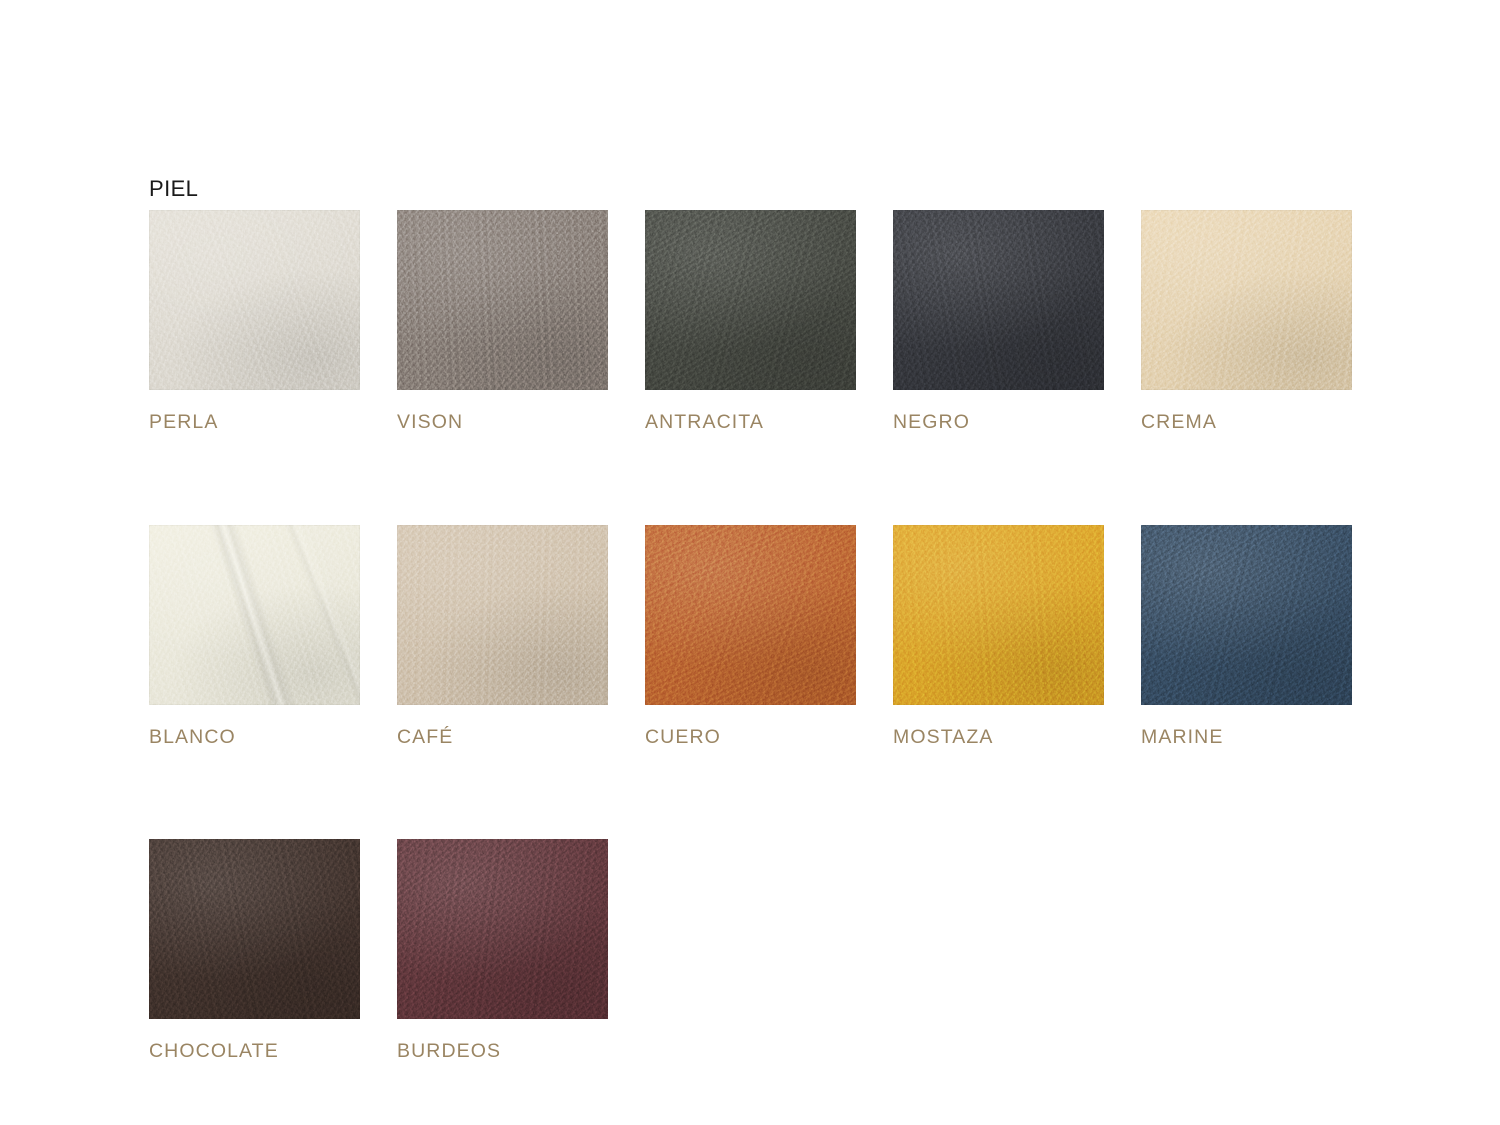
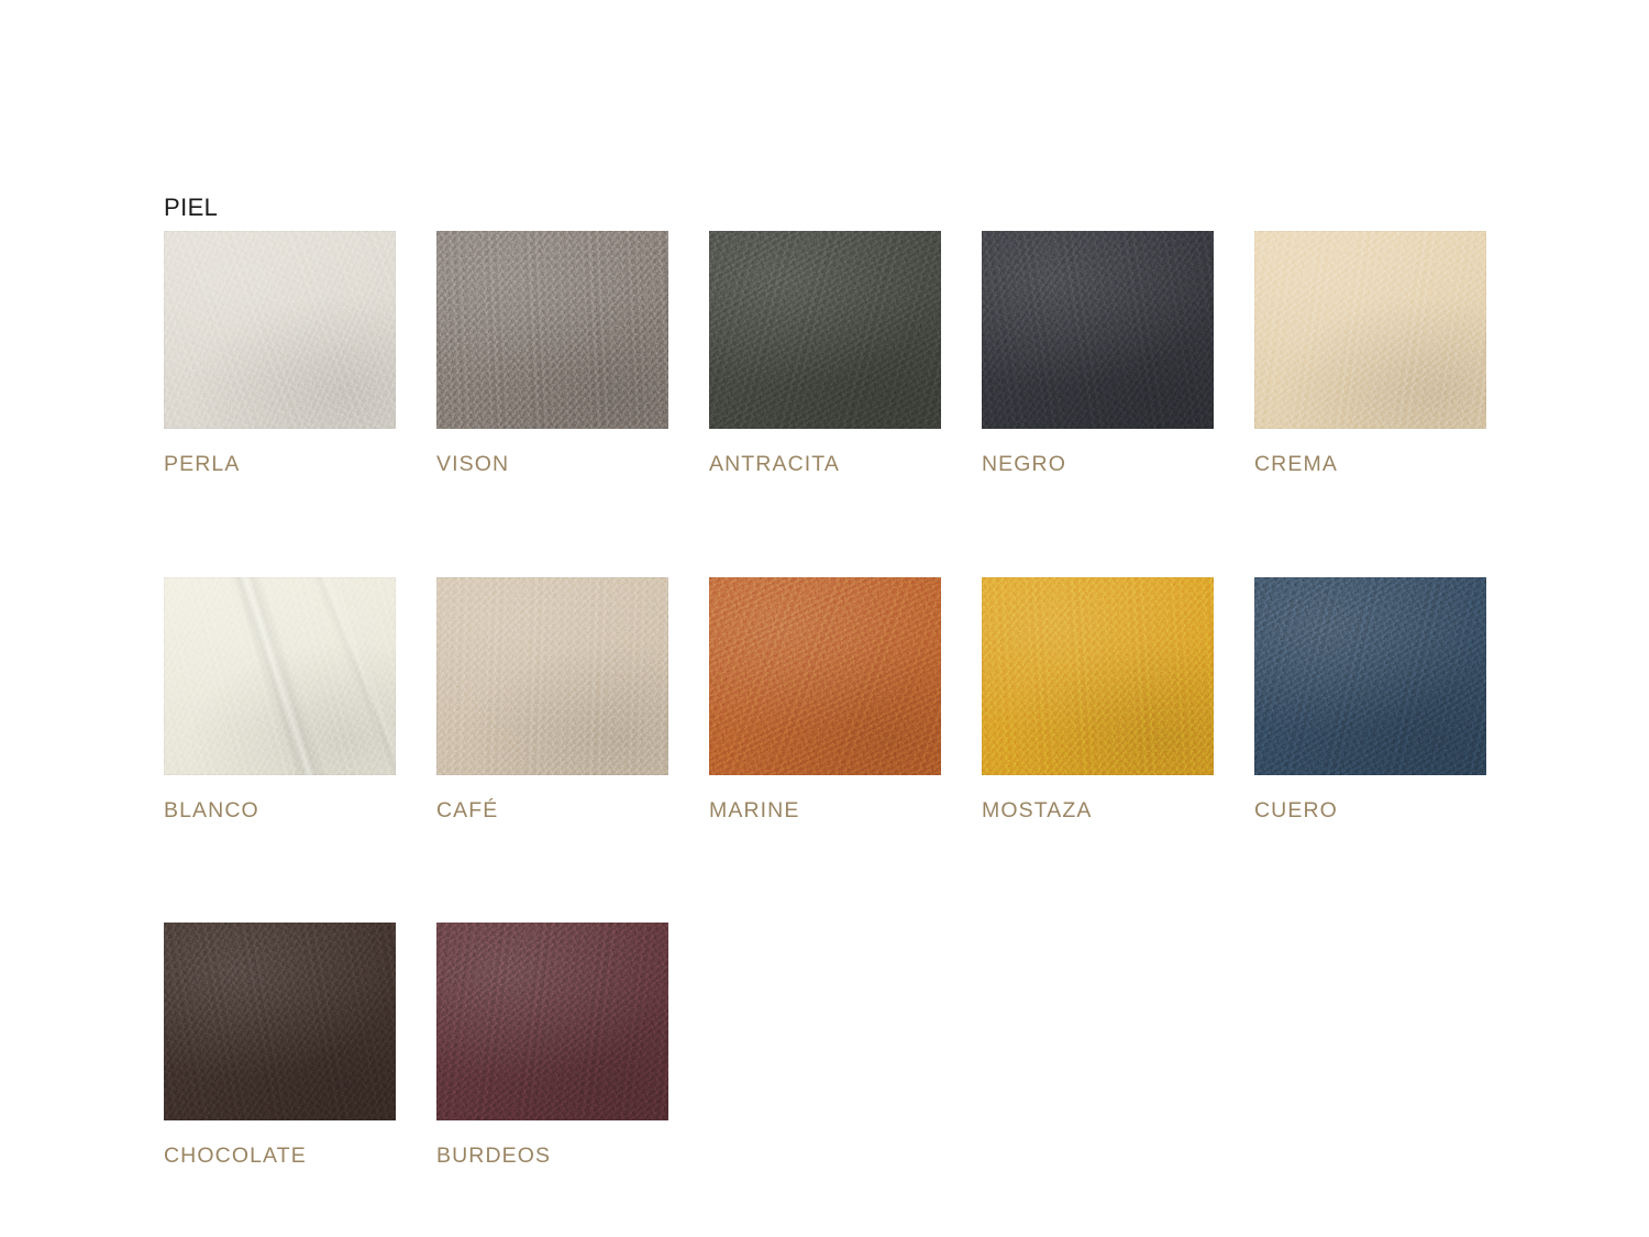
  PIEL
  PERLA
  VISON
  ANTRACITA
  NEGRO
  CREMA
  BLANCO
  CAFÉ
- CUERO
+ MARINE
  MOSTAZA
- MARINE
+ CUERO
  CHOCOLATE
  BURDEOS
